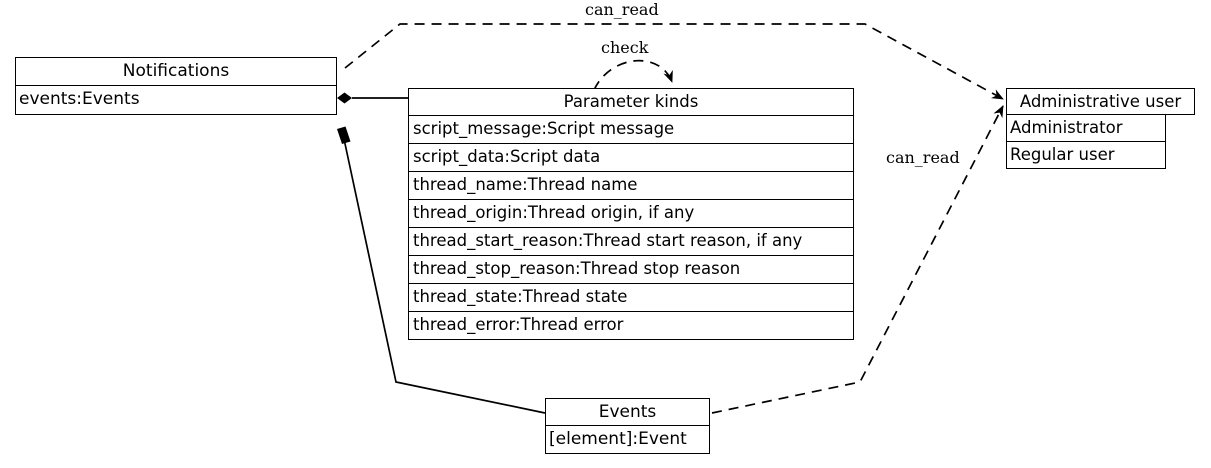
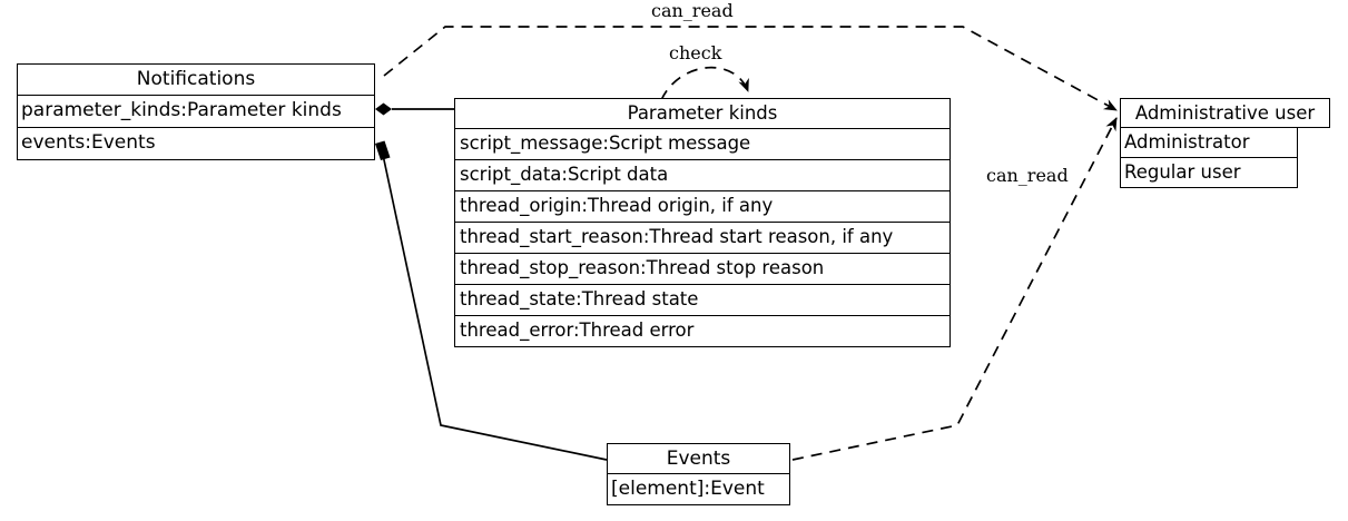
  can_read
  check
  can_read
  Notifications
+ parameter_kinds:Parameter kinds
  events:Events
  Parameter kinds
  script_message:Script message
  script_data:Script data
- thread_name:Thread name
  thread_origin:Thread origin, if any
  thread_start_reason:Thread start reason, if any
  thread_stop_reason:Thread stop reason
  thread_state:Thread state
  thread_error:Thread error
  Administrative user
  Administrator
  Regular user
  Events
  [element]:Event
